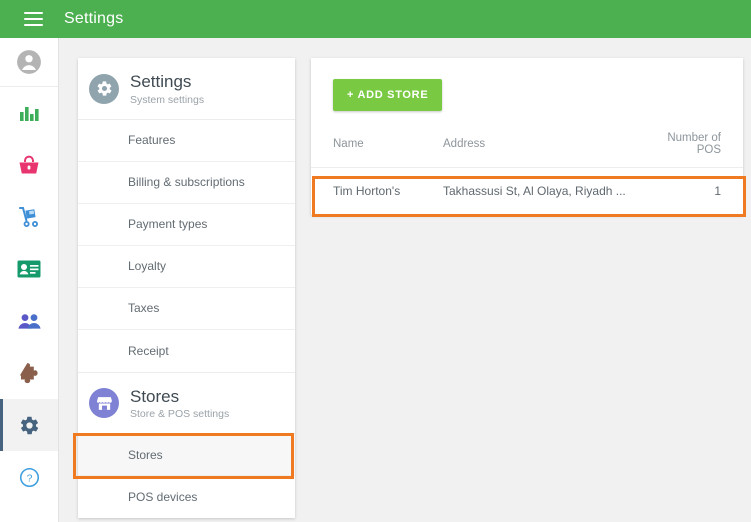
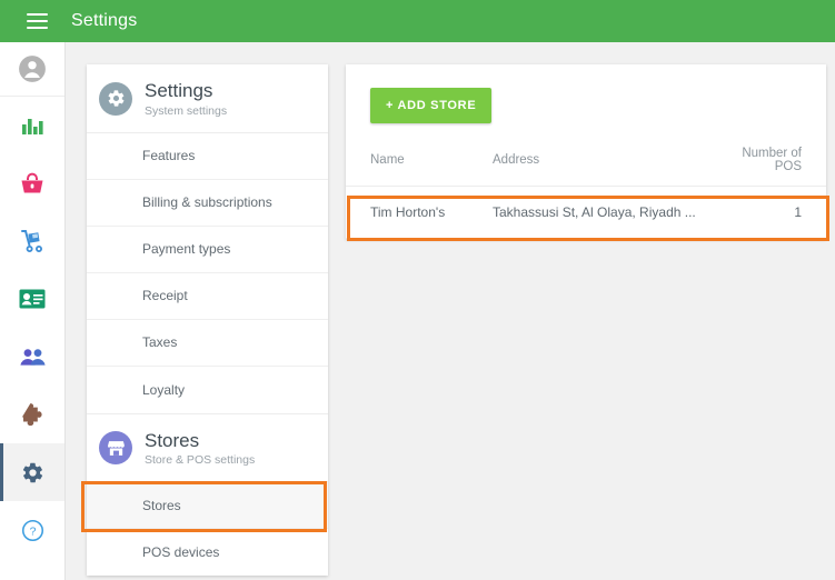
  Settings
  ?
  Settings
  System settings
  Features
  Billing & subscriptions
  Payment types
- Loyalty
+ Receipt
  Taxes
- Receipt
+ Loyalty
  Stores
  Store & POS settings
  Stores
  POS devices
  + ADD STORE
  Name	Address	Number of POS
  Tim Horton's	Takhassusi St, Al Olaya, Riyadh ...	1
